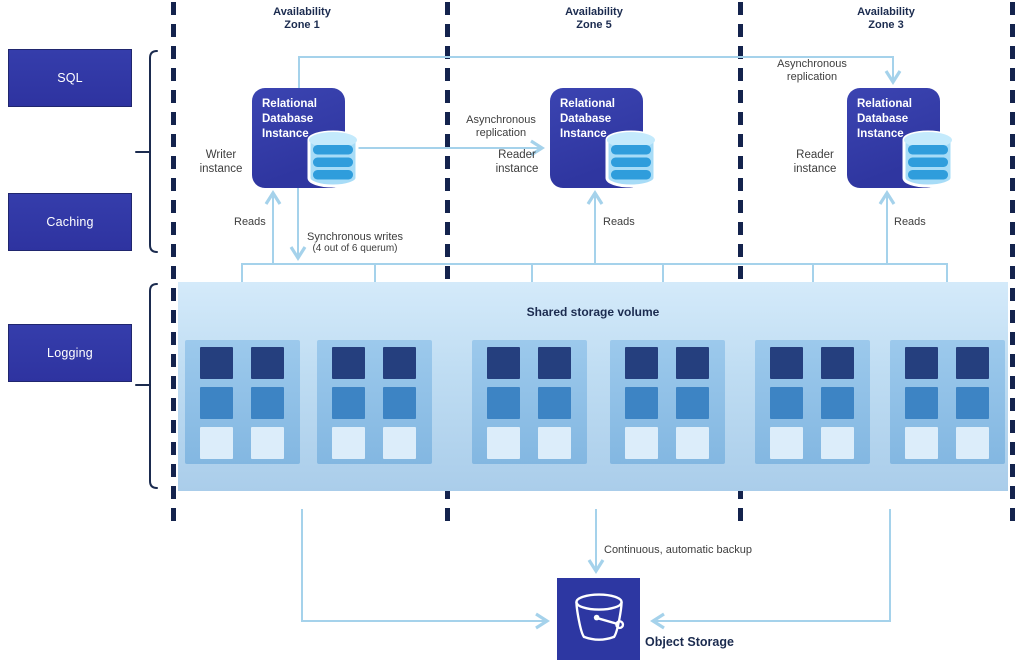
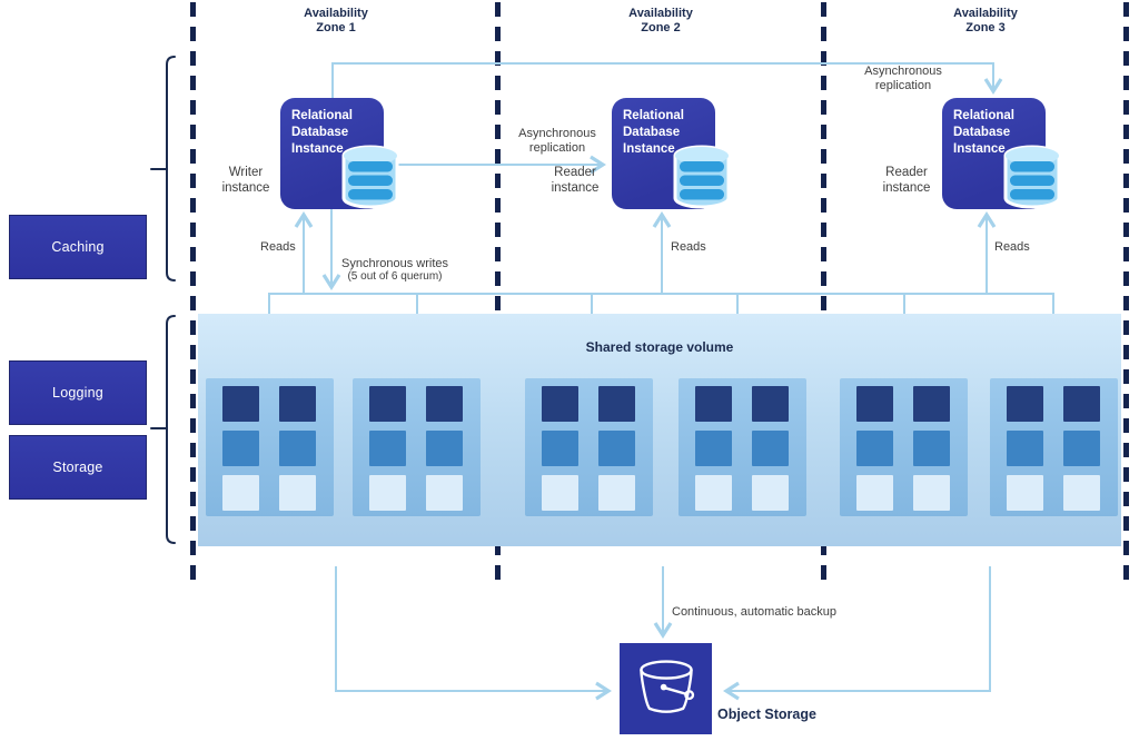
- SQL
  Caching
  Logging
+ Storage
  Availability
  Zone 1
  Availability
- Zone 5
+ Zone 2
  Availability
  Zone 3
  Relational Database Instance
  Relational Database Instance
  Relational Database Instance
  Writer instance
  Reader instance
  Reader instance
  Reads
  Reads
  Reads
  Asynchronous replication
  Asynchronous replication
  Synchronous writes
- (4 out of 6 querum)
+ (5 out of 6 querum)
  Shared storage volume
  Continuous, automatic backup
  Object Storage
